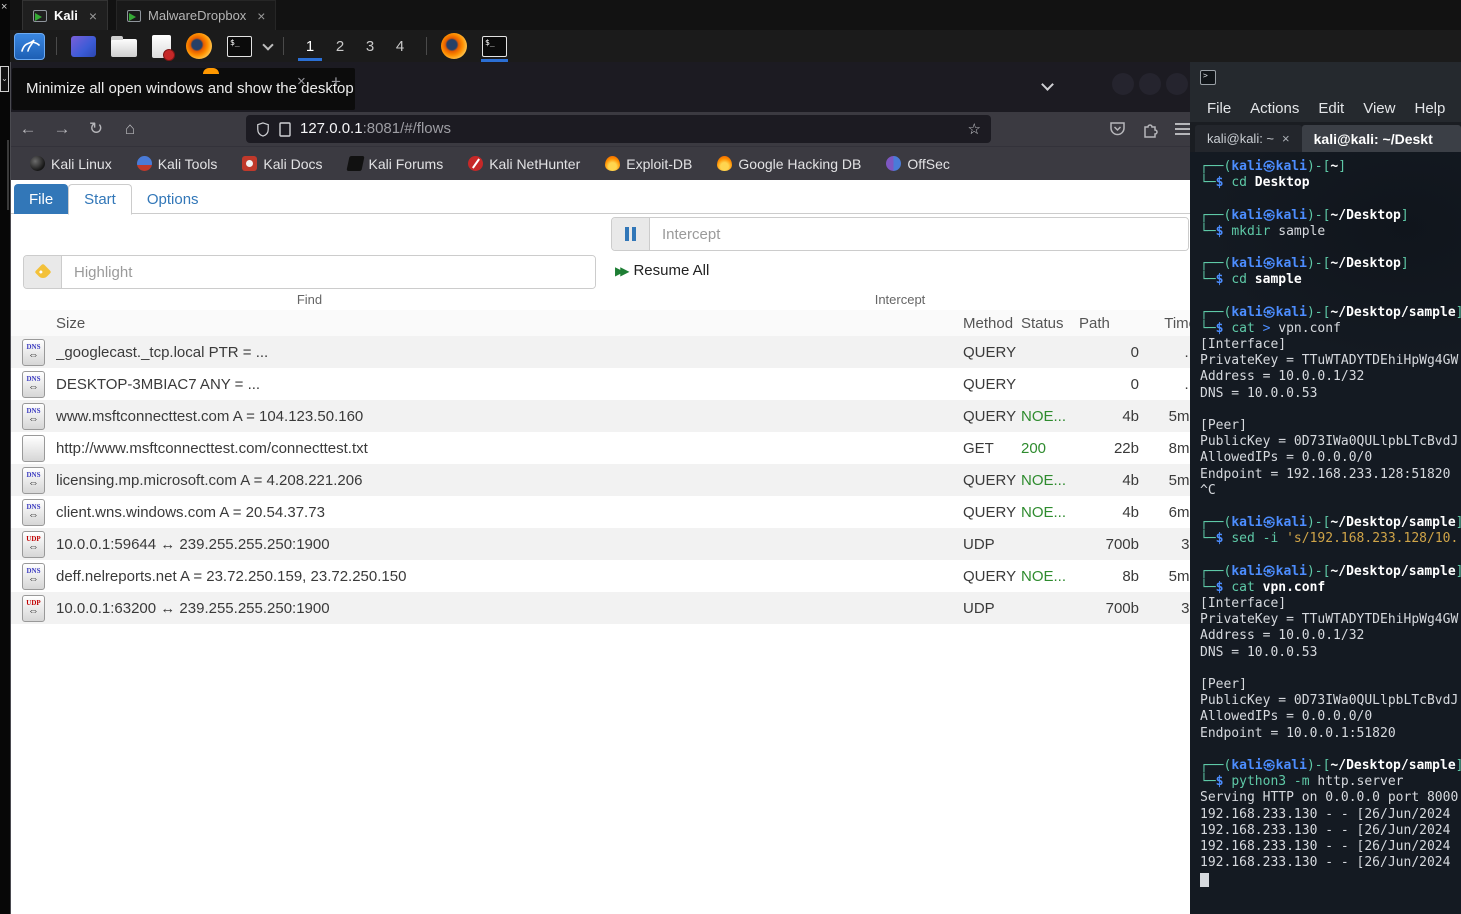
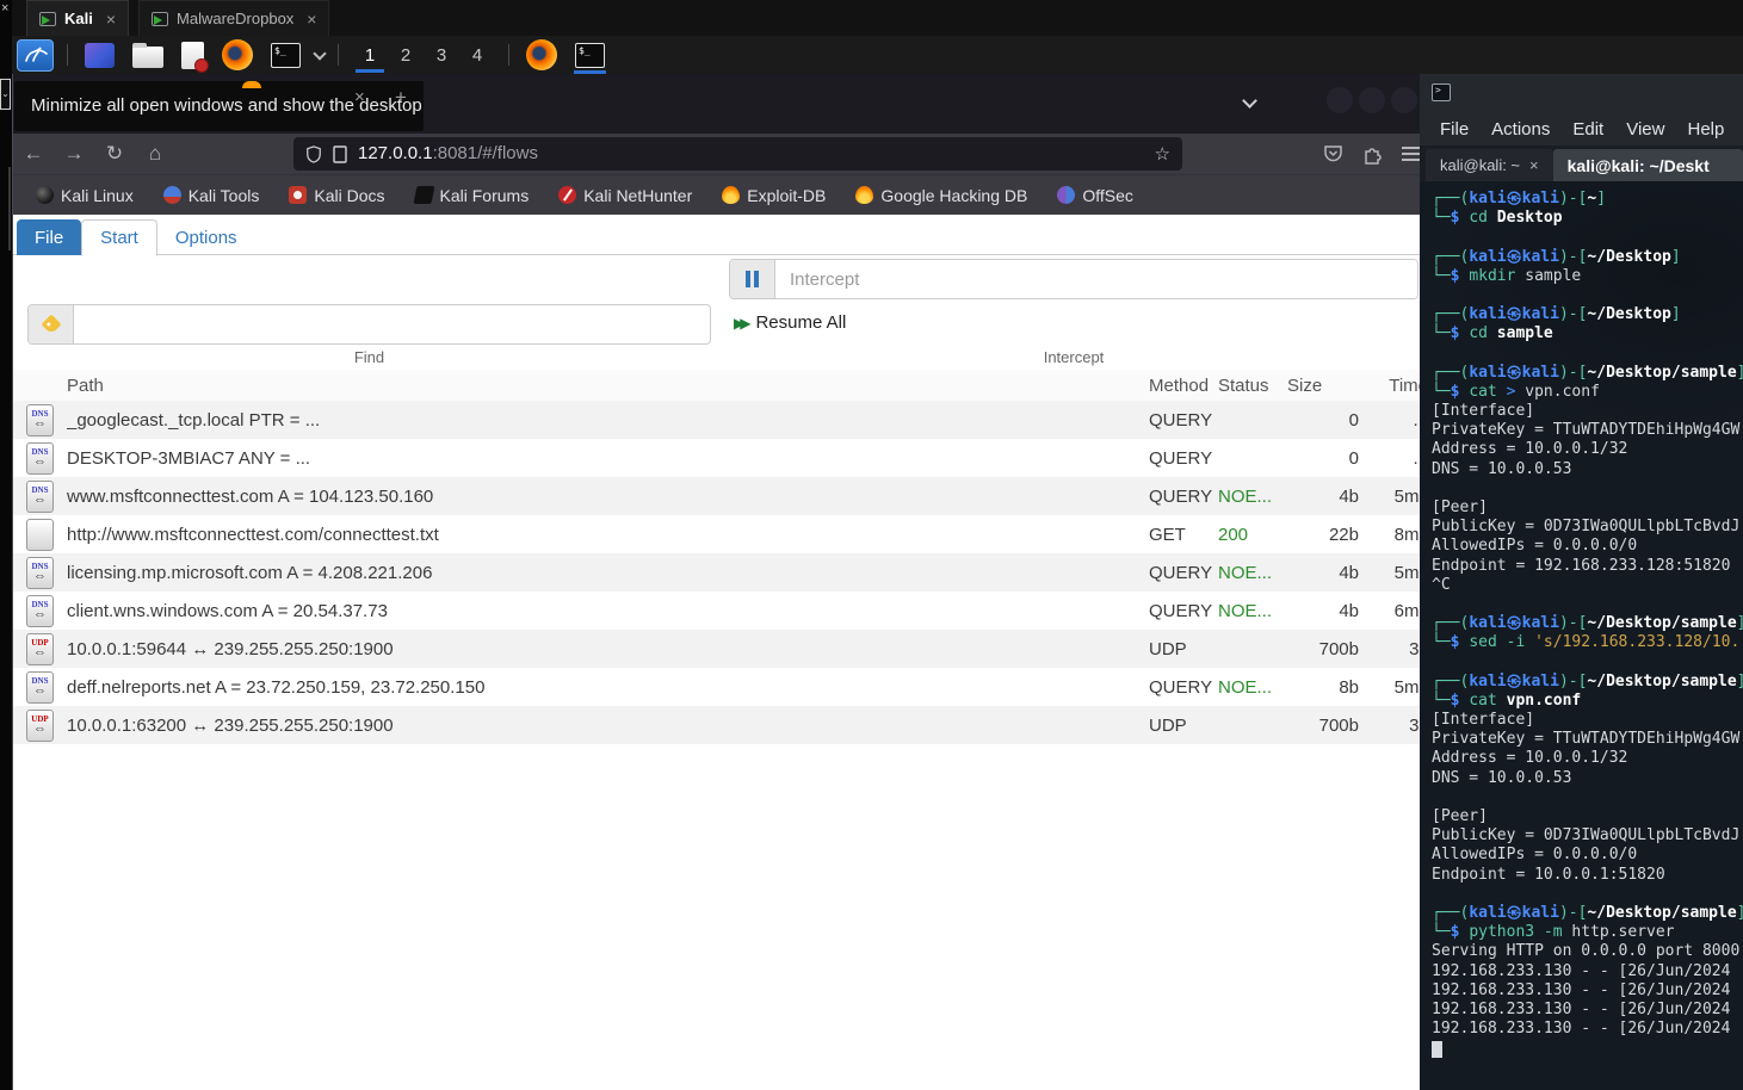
  ×
  ⌄
  Kali
  ×
  MalwareDropbox
  ×
  $_
  1
  2
  3
  4
  $_
  ←
  →
  ↻
  ⌂
  127.0.0.1:8081/#/flows
  ☆
  Kali Linux
  Kali Tools
  Kali Docs
  Kali Forums
  Kali NetHunter
  Exploit-DB
  Google Hacking DB
  OffSec
  File
  Start
  Options
  Intercept
- Highlight
  ▶▶
  Resume All
  Find
  Intercept
- Size
+ Path
  Method
  Status
- Path
+ Size
  Tim
  DNS
  ⇔
  _googlecast._tcp.local PTR = ...
  QUERY
  0
  DNS
  ⇔
  DESKTOP-3MBIAC7 ANY = ...
  QUERY
  0
  DNS
  ⇔
  www.msftconnecttest.com A = 104.123.50.160
  QUERY
  NOE...
  4b
  http://www.msftconnecttest.com/connecttest.txt
  GET
  200
  22b
  DNS
  ⇔
  licensing.mp.microsoft.com A = 4.208.221.206
  QUERY
  NOE...
  4b
  DNS
  ⇔
  client.wns.windows.com A = 20.54.37.73
  QUERY
  NOE...
  4b
  UDP
  ⇔
  10.0.0.1:59644 ↔ 239.255.255.250:1900
  UDP
  700b
  DNS
  ⇔
  deff.nelreports.net A = 23.72.250.159, 23.72.250.150
  QUERY
  NOE...
  8b
  UDP
  ⇔
  10.0.0.1:63200 ↔ 239.255.255.250:1900
  UDP
  700b
  Minimize all open windows and show the desktop
  ×
  +
  >
  File
  Actions
  Edit
  View
  Help
  kali@kali: ~
  ×
  kali@kali: ~/Deskt
  ┌──(kali㉿kali)-[~]
  └─$ cd Desktop
  ┌──(kali㉿kali)-[~/Desktop]
  └─$ mkdir sample
  ┌──(kali㉿kali)-[~/Desktop]
  └─$ cd sample
  ┌──(kali㉿kali)-[~/Desktop/sample]
  └─$ cat > vpn.conf
  [Interface]
  PrivateKey = TTuWTADYTDEhiHpWg4GW
  Address = 10.0.0.1/32
  DNS = 10.0.0.53
  [Peer]
  PublicKey = 0D73IWa0QULlpbLTcBvdJ
  AllowedIPs = 0.0.0.0/0
  Endpoint = 192.168.233.128:51820
  ^C
  ┌──(kali㉿kali)-[~/Desktop/sample]
  └─$ sed -i 's/192.168.233.128/10.
  ┌──(kali㉿kali)-[~/Desktop/sample]
  └─$ cat vpn.conf
  [Interface]
  PrivateKey = TTuWTADYTDEhiHpWg4GW
  Address = 10.0.0.1/32
  DNS = 10.0.0.53
  [Peer]
  PublicKey = 0D73IWa0QULlpbLTcBvdJ
  AllowedIPs = 0.0.0.0/0
  Endpoint = 10.0.0.1:51820
  ┌──(kali㉿kali)-[~/Desktop/sample]
  └─$ python3 -m http.server
  Serving HTTP on 0.0.0.0 port 8000
  192.168.233.130 - - [26/Jun/2024
  192.168.233.130 - - [26/Jun/2024
  192.168.233.130 - - [26/Jun/2024
  192.168.233.130 - - [26/Jun/2024
